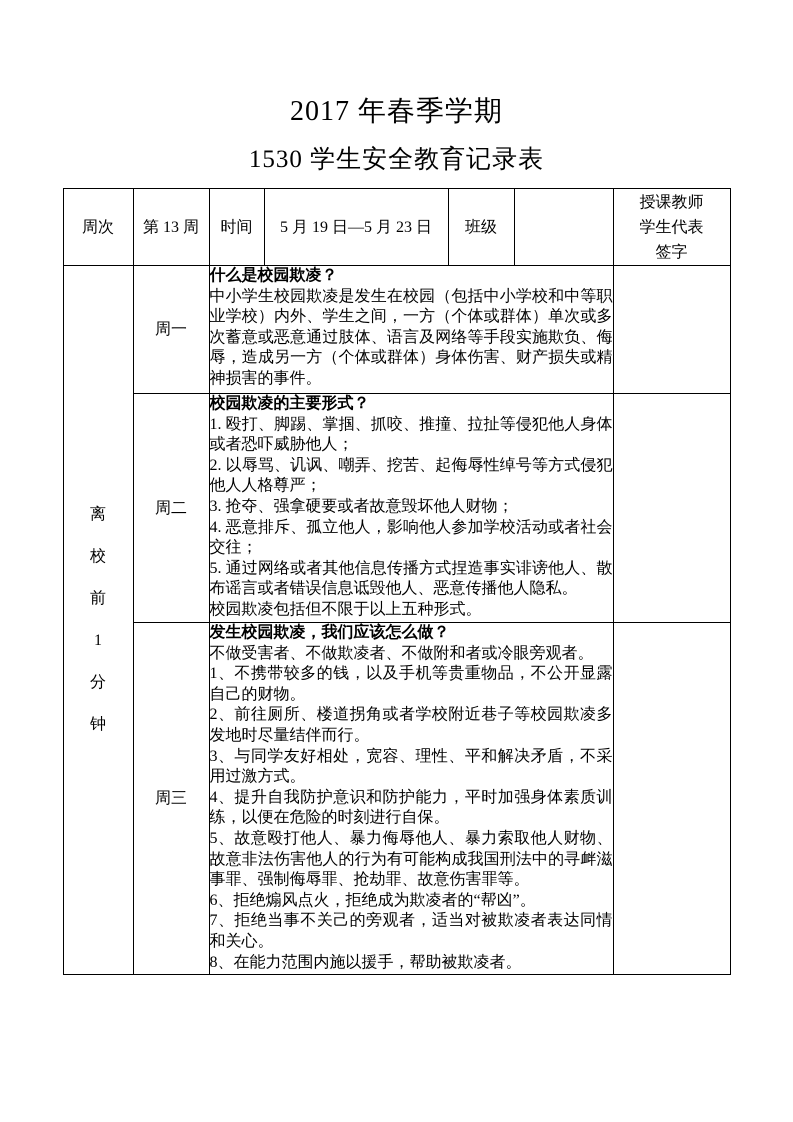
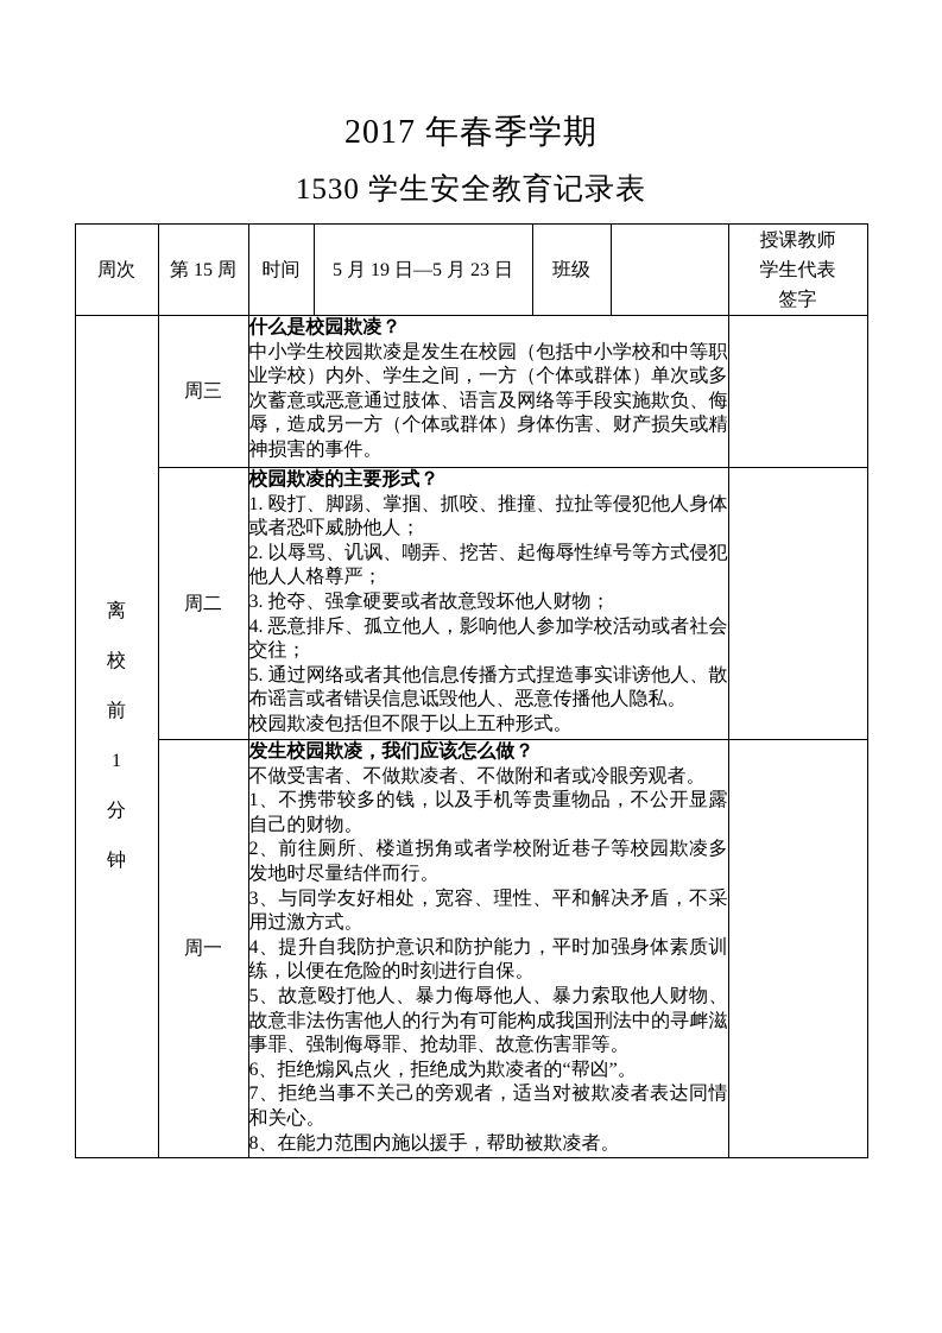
  2017 年春季学期
  1530 学生安全教育记录表
- 周次	第 13 周	时间	5 月 19 日—5 月 23 日	班级		授课教师 学生代表 签字
+ 周次	第 15 周	时间	5 月 19 日—5 月 23 日	班级		授课教师 学生代表 签字
- 离 校 前 1 分 钟	周一	什么是校园欺凌？ 中小学生校园欺凌是发生在校园（包括中小学校和中等职业学校）内外、学生之间，一方（个体或群体）单次或多次蓄意或恶意通过肢体、语言及网络等手段实施欺负、侮辱，造成另一方（个体或群体）身体伤害、财产损失或精神损害的事件。
+ 离 校 前 1 分 钟	周三	什么是校园欺凌？ 中小学生校园欺凌是发生在校园（包括中小学校和中等职业学校）内外、学生之间，一方（个体或群体）单次或多次蓄意或恶意通过肢体、语言及网络等手段实施欺负、侮辱，造成另一方（个体或群体）身体伤害、财产损失或精神损害的事件。
  周二	校园欺凌的主要形式？ 1. 殴打、脚踢、掌掴、抓咬、推撞、拉扯等侵犯他人身体或者恐吓威胁他人； 2. 以辱骂、讥讽、嘲弄、挖苦、起侮辱性绰号等方式侵犯他人人格尊严； 3. 抢夺、强拿硬要或者故意毁坏他人财物； 4. 恶意排斥、孤立他人，影响他人参加学校活动或者社会交往； 5. 通过网络或者其他信息传播方式捏造事实诽谤他人、散布谣言或者错误信息诋毁他人、恶意传播他人隐私。 校园欺凌包括但不限于以上五种形式。
- 周三	发生校园欺凌，我们应该怎么做？ 不做受害者、不做欺凌者、不做附和者或冷眼旁观者。 1、不携带较多的钱，以及手机等贵重物品，不公开显露自己的财物。 2、前往厕所、楼道拐角或者学校附近巷子等校园欺凌多发地时尽量结伴而行。 3、与同学友好相处，宽容、理性、平和解决矛盾，不采用过激方式。 4、提升自我防护意识和防护能力，平时加强身体素质训练，以便在危险的时刻进行自保。 5、故意殴打他人、暴力侮辱他人、暴力索取他人财物、故意非法伤害他人的行为有可能构成我国刑法中的寻衅滋事罪、强制侮辱罪、抢劫罪、故意伤害罪等。 6、拒绝煽风点火，拒绝成为欺凌者的“帮凶”。 7、拒绝当事不关己的旁观者，适当对被欺凌者表达同情和关心。 8、在能力范围内施以援手，帮助被欺凌者。
+ 周一	发生校园欺凌，我们应该怎么做？ 不做受害者、不做欺凌者、不做附和者或冷眼旁观者。 1、不携带较多的钱，以及手机等贵重物品，不公开显露自己的财物。 2、前往厕所、楼道拐角或者学校附近巷子等校园欺凌多发地时尽量结伴而行。 3、与同学友好相处，宽容、理性、平和解决矛盾，不采用过激方式。 4、提升自我防护意识和防护能力，平时加强身体素质训练，以便在危险的时刻进行自保。 5、故意殴打他人、暴力侮辱他人、暴力索取他人财物、故意非法伤害他人的行为有可能构成我国刑法中的寻衅滋事罪、强制侮辱罪、抢劫罪、故意伤害罪等。 6、拒绝煽风点火，拒绝成为欺凌者的“帮凶”。 7、拒绝当事不关己的旁观者，适当对被欺凌者表达同情和关心。 8、在能力范围内施以援手，帮助被欺凌者。
